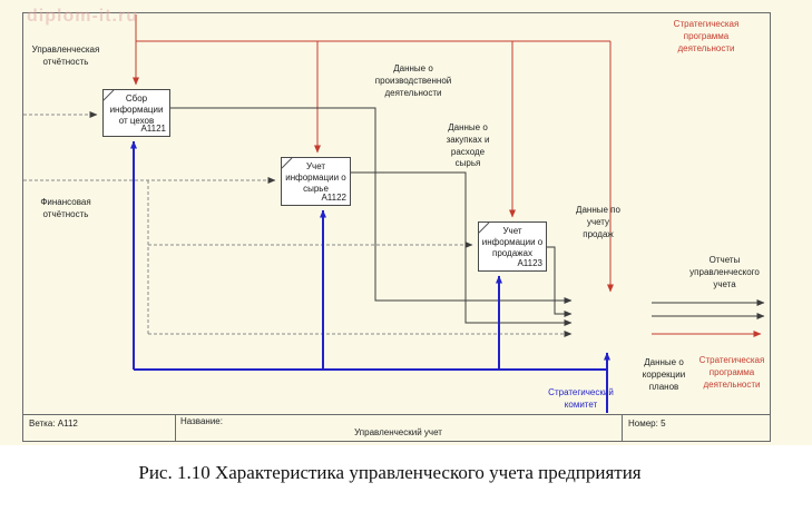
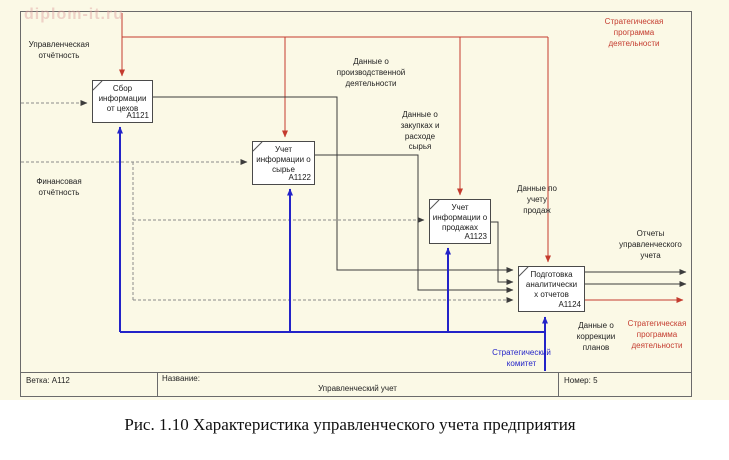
  Сбор
  информации
  от цехов
  A1121
  Учет
  информации о
  сырье
  A1122
  Учет
  информации о
  продажах
  A1123
+ Подготовка
+ аналитически
+ х отчетов
+ A1124
  Управленческая
  отчётность
  Финансовая
  отчётность
  Данные о
  производственной
  деятельности
  Данные о
  закупках и
  расходе
  сырья
  Данные по
  учету
  продаж
  Отчеты
  управленческого
  учета
  Данные о
  коррекции
  планов
  Стратегическая
  программа
  деятельности
  Стратегическая
  программа
  деятельности
  Стратегический
  комитет
  Ветка: A112
  Название:
  Управленческий учет
  Номер: 5
  diplom-it.ru
  Рис. 1.10 Характеристика управленческого учета предприятия
